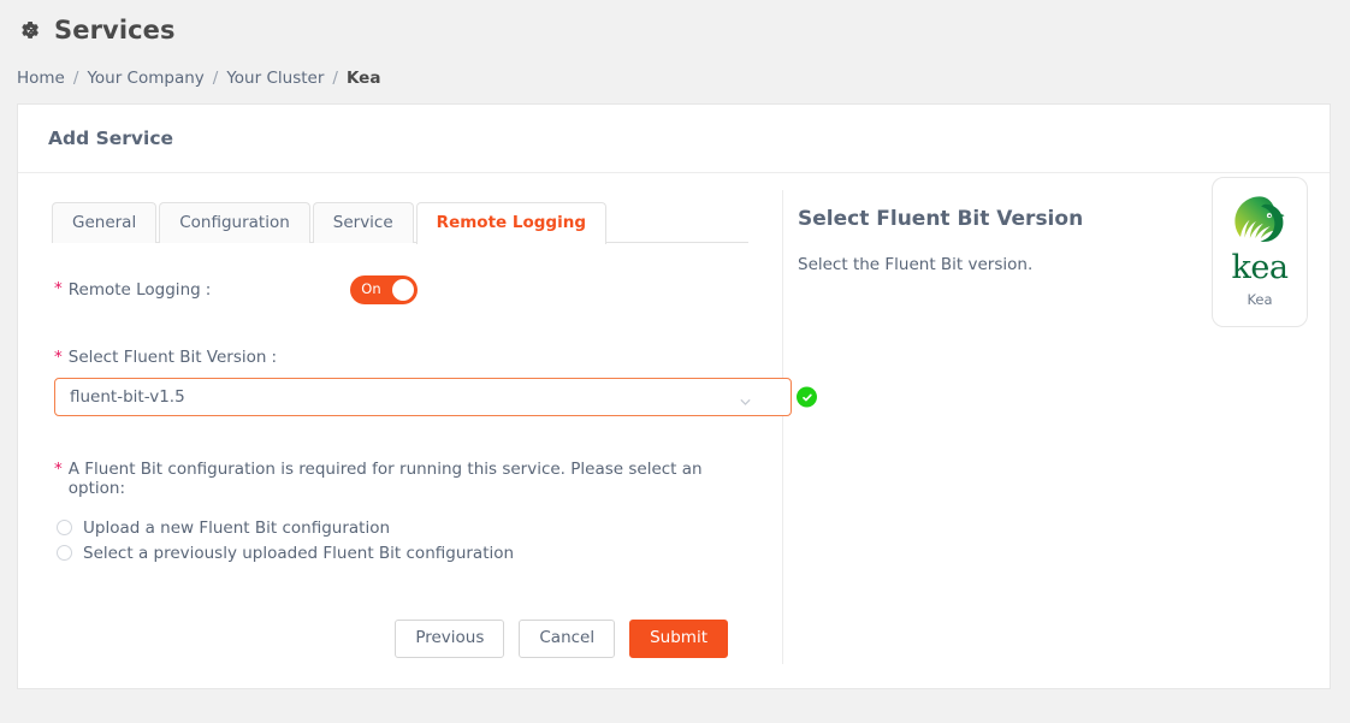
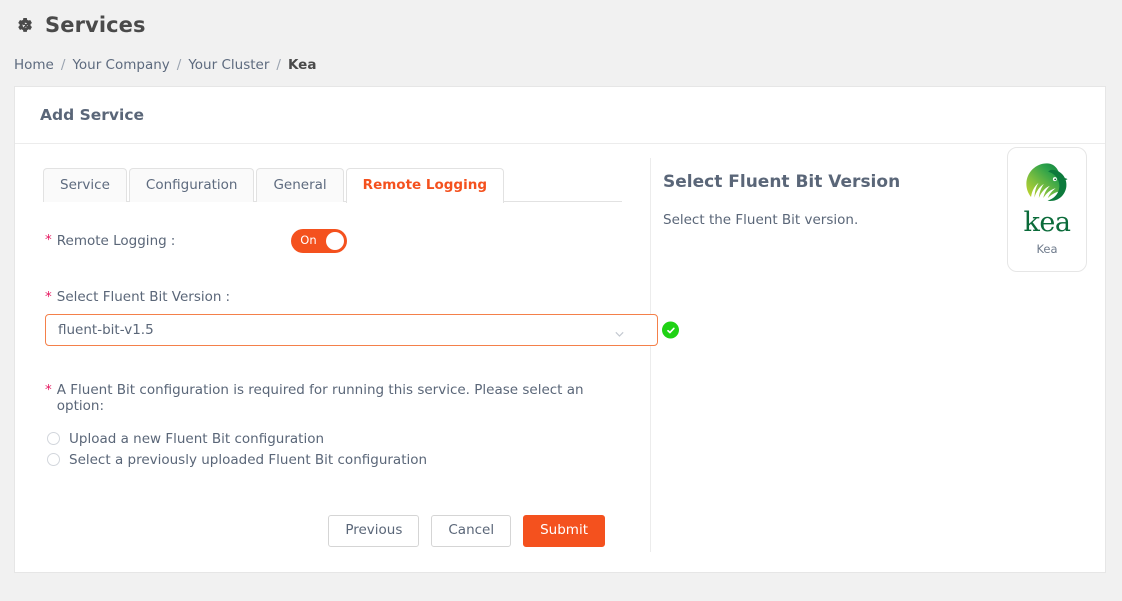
  Services
  Home
  /
  Your Company
  /
  Your Cluster
  /
  Kea
  Add Service
- General
+ Service
  Configuration
- Service
+ General
  Remote Logging
  *
  Remote Logging
  :
  On
  *
  Select Fluent Bit Version
  :
  fluent-bit-v1.5
  *
  A Fluent Bit configuration is required for running this service. Please select an option:
  Upload a new Fluent Bit configuration
  Select a previously uploaded Fluent Bit configuration
  Previous
  Cancel
  Submit
  Select Fluent Bit Version
  Select the Fluent Bit version.
  kea
  Kea
